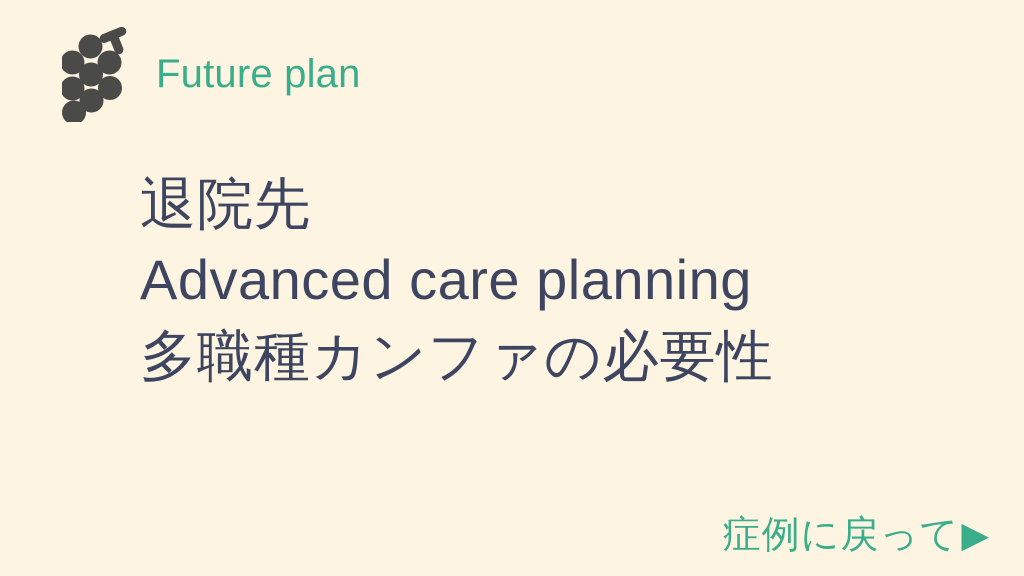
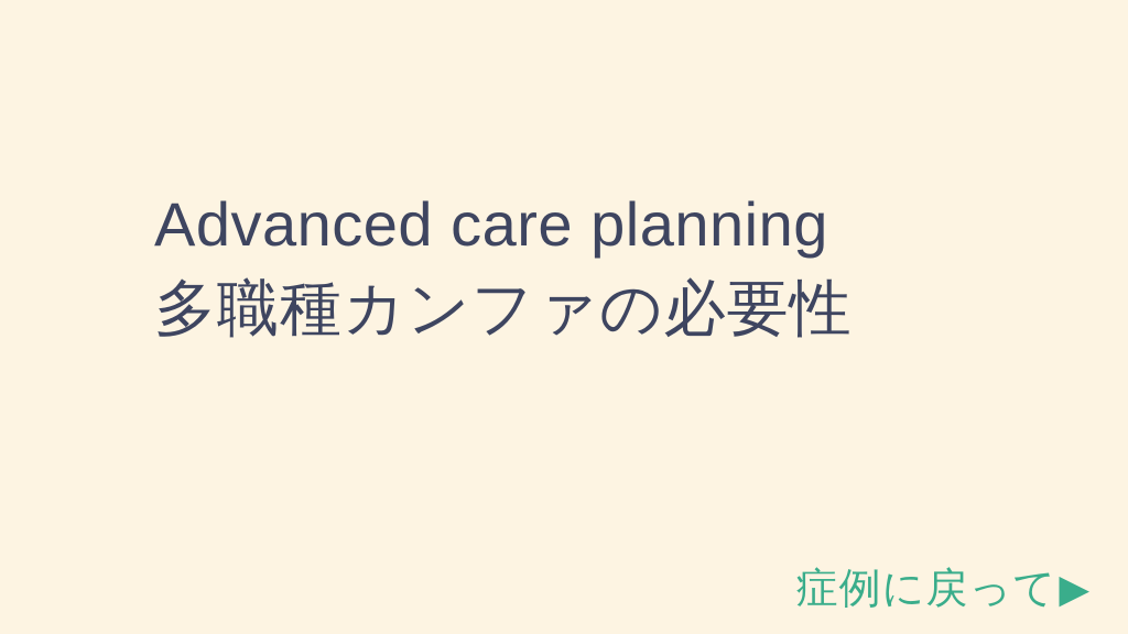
- Future plan
- 退院先
  Advanced care planning
  多職種カンファの必要性
  症例に戻って
  ▶
